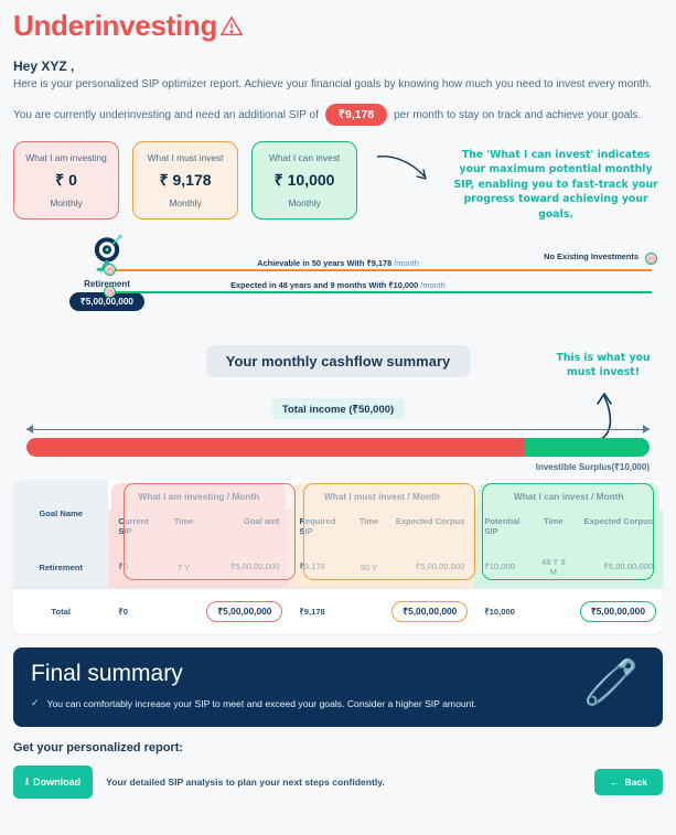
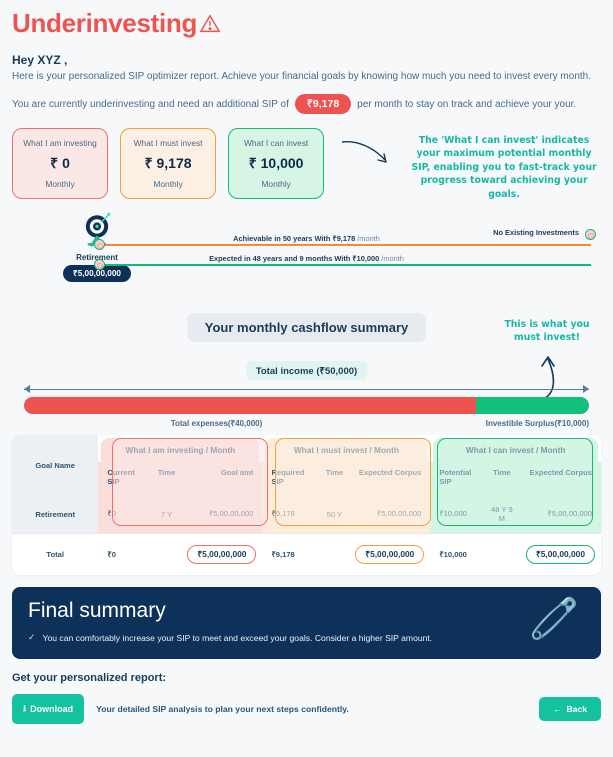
  Underinvesting
  Hey XYZ ,
  Here is your personalized SIP optimizer report. Achieve your financial goals by knowing how much you need to invest every month.
  You are currently underinvesting and need an additional SIP of
  ₹9,178
- per month to stay on track and achieve your goals.
+ per month to stay on track and achieve your your.
  What I am investing
  ₹ 0
  Monthly
  What I must invest
  ₹ 9,178
  Monthly
  What I can invest
  ₹ 10,000
  Monthly
  The 'What I can invest' indicates your maximum potential monthly SIP, enabling you to fast-track your progress toward achieving your goals.
  Retirement
  ₹5,00,00,000
  No Existing Investments
  Achievable in 50 years With ₹9,178 /month
  Expected in 48 years and 9 months With ₹10,000 /month
  Your monthly cashflow summary
  This is what you must invest!
  Total income (₹50,000)
+ Total expenses(₹40,000)
  Investible Surplus(₹10,000)
  Goal Name	What I am investing / Month	What I must invest / Month	What I can invest / Month
  Current SIP	Time	Goal amt	Required SIP	Time	Expected Corpus	Potential SIP	Time	Expected Corpus
  Retirement	₹0	7 Y	₹5,00,00,000	₹9,178	50 Y	₹5,00,00,000	₹10,000	48 Y 9 M	₹5,00,00,000
  Total	₹0		₹5,00,00,000	₹9,178		₹5,00,00,000	₹10,000		₹5,00,00,000
  Final summary
  ✓
  You can comfortably increase your SIP to meet and exceed your goals. Consider a higher SIP amount.
  🧷
  Get your personalized report:
  ⭳
  Download
  Your detailed SIP analysis to plan your next steps confidently.
  ←
  Back
